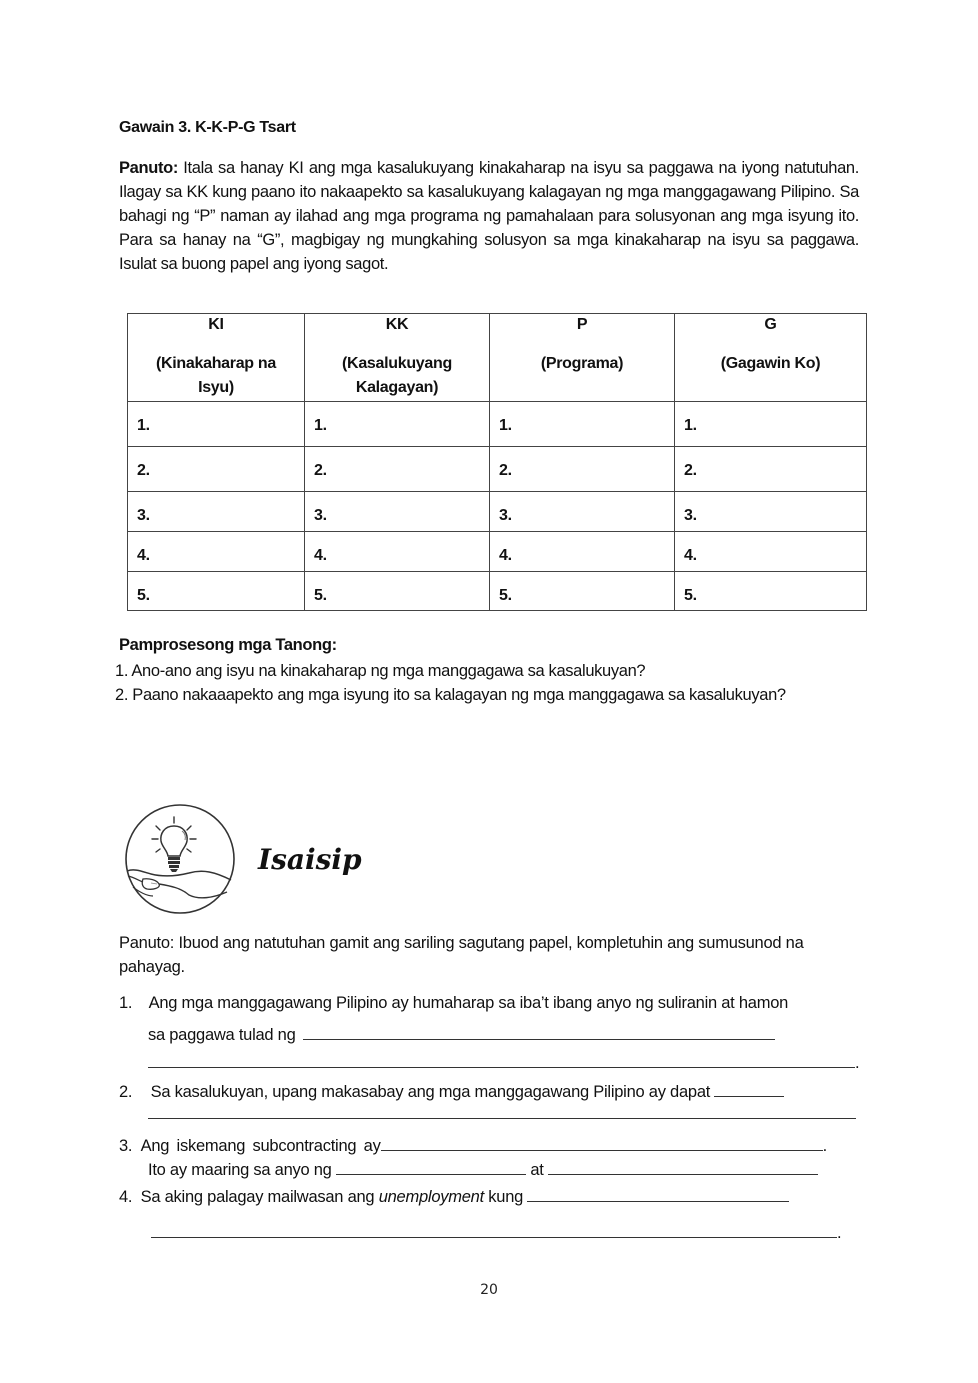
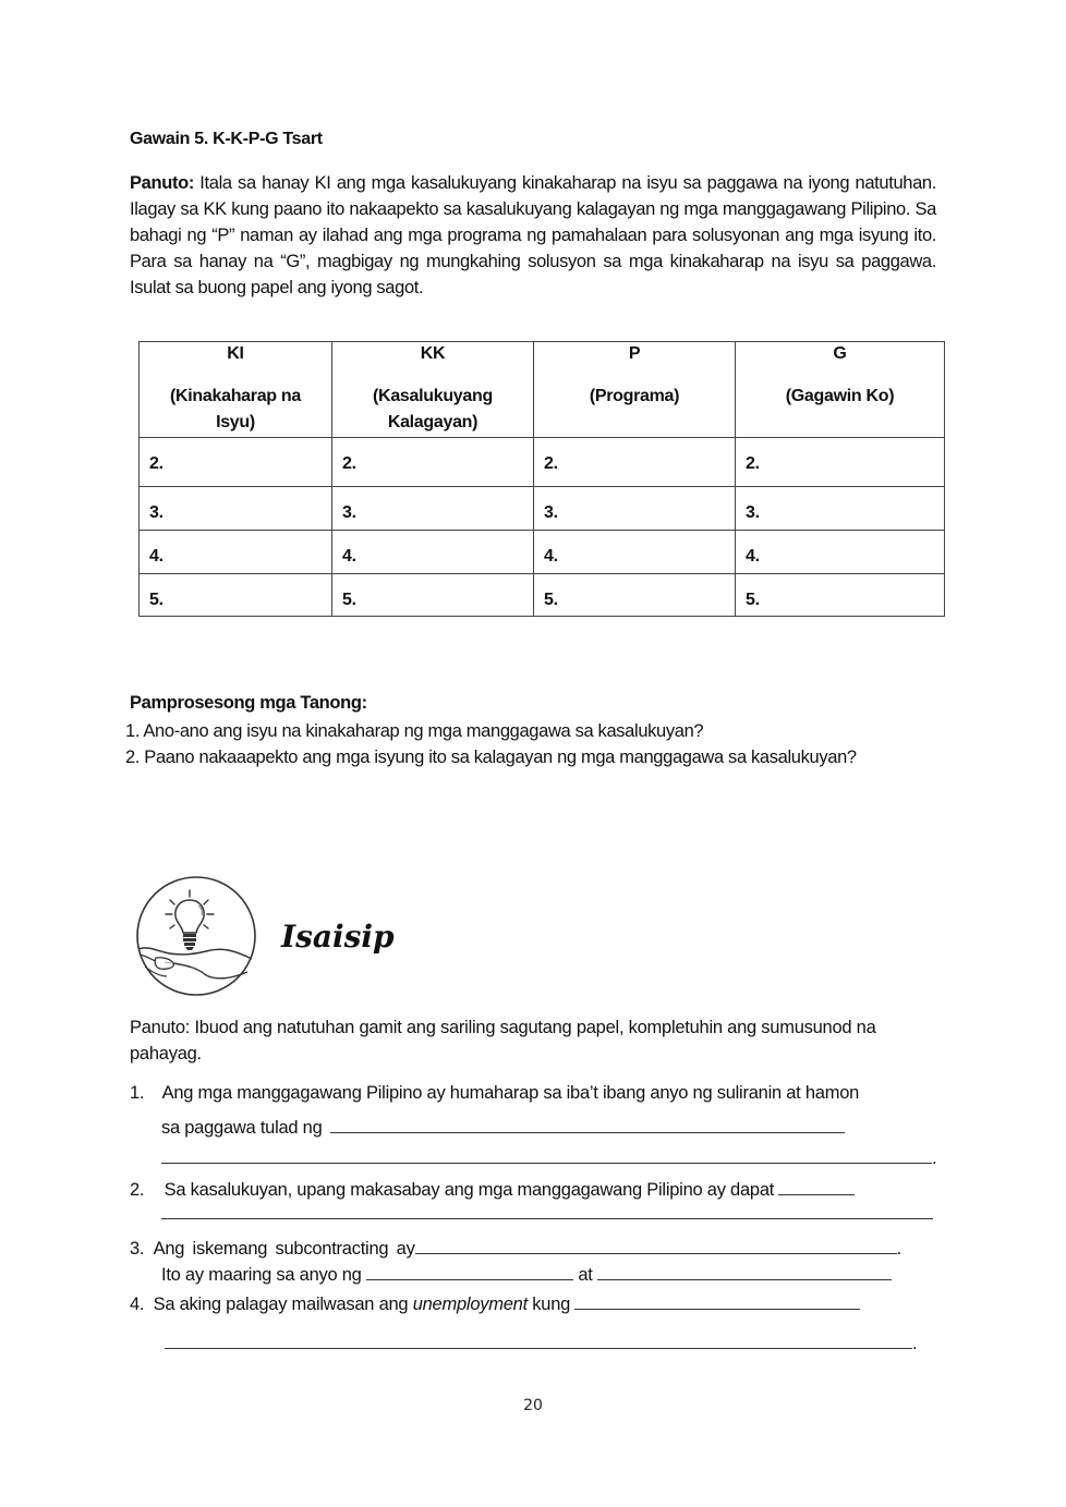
- Gawain 3. K-K-P-G Tsart
+ Gawain 5. K-K-P-G Tsart
  Panuto: Itala sa hanay KI ang mga kasalukuyang kinakaharap na isyu sa paggawa na iyong natutuhan. Ilagay sa KK kung paano ito nakaapekto sa kasalukuyang kalagayan ng mga manggagawang Pilipino. Sa bahagi ng “P” naman ay ilahad ang mga programa ng pamahalaan para solusyonan ang mga isyung ito. Para sa hanay na “G”, magbigay ng mungkahing solusyon sa mga kinakaharap na isyu sa paggawa. Isulat sa buong papel ang iyong sagot.
  KI(Kinakaharap na Isyu)	KK(Kasalukuyang Kalagayan)	P(Programa)	G(Gagawin Ko)
- 1.	1.	1.	1.
  2.	2.	2.	2.
  3.	3.	3.	3.
  4.	4.	4.	4.
  5.	5.	5.	5.
  Pamprosesong mga Tanong:
  1. Ano-ano ang isyu na kinakaharap ng mga manggagawa sa kasalukuyan?
  2. Paano nakaaapekto ang mga isyung ito sa kalagayan ng mga manggagawa sa kasalukuyan?
  Isaisip
  Panuto: Ibuod ang natutuhan gamit ang sariling sagutang papel, kompletuhin ang sumusunod na pahayag.
  1. Ang mga manggagawang Pilipino ay humaharap sa iba’t ibang anyo ng suliranin at hamon
  sa paggawa tulad ng
  .
  2. Sa kasalukuyan, upang makasabay ang mga manggagawang Pilipino ay dapat
  3. Ang iskemang subcontracting ay .
  Ito ay maaring sa anyo ng at
  4. Sa aking palagay mailwasan ang unemployment kung
  .
  20
